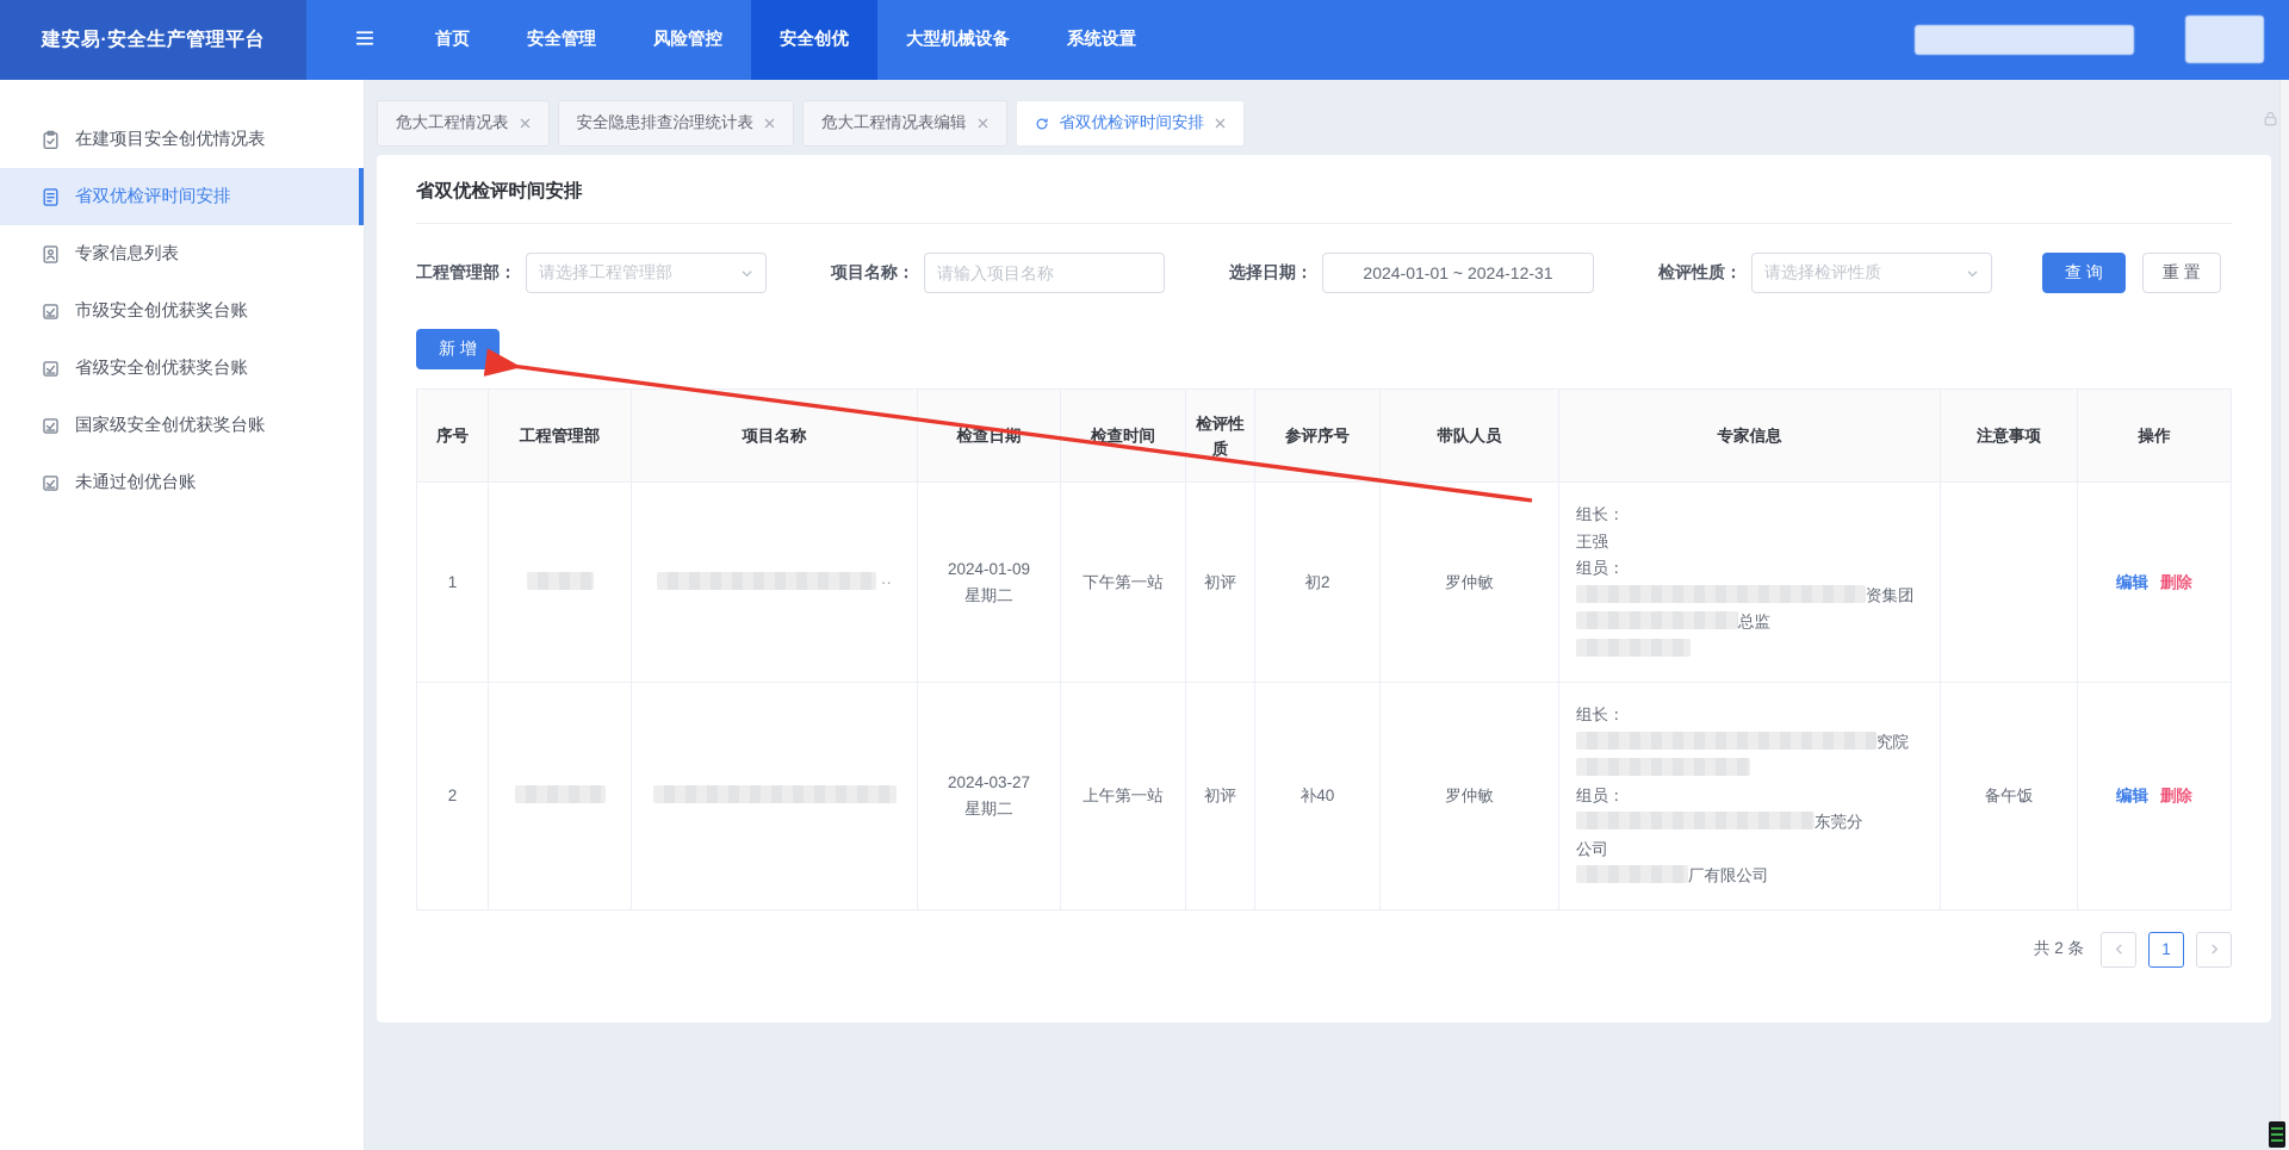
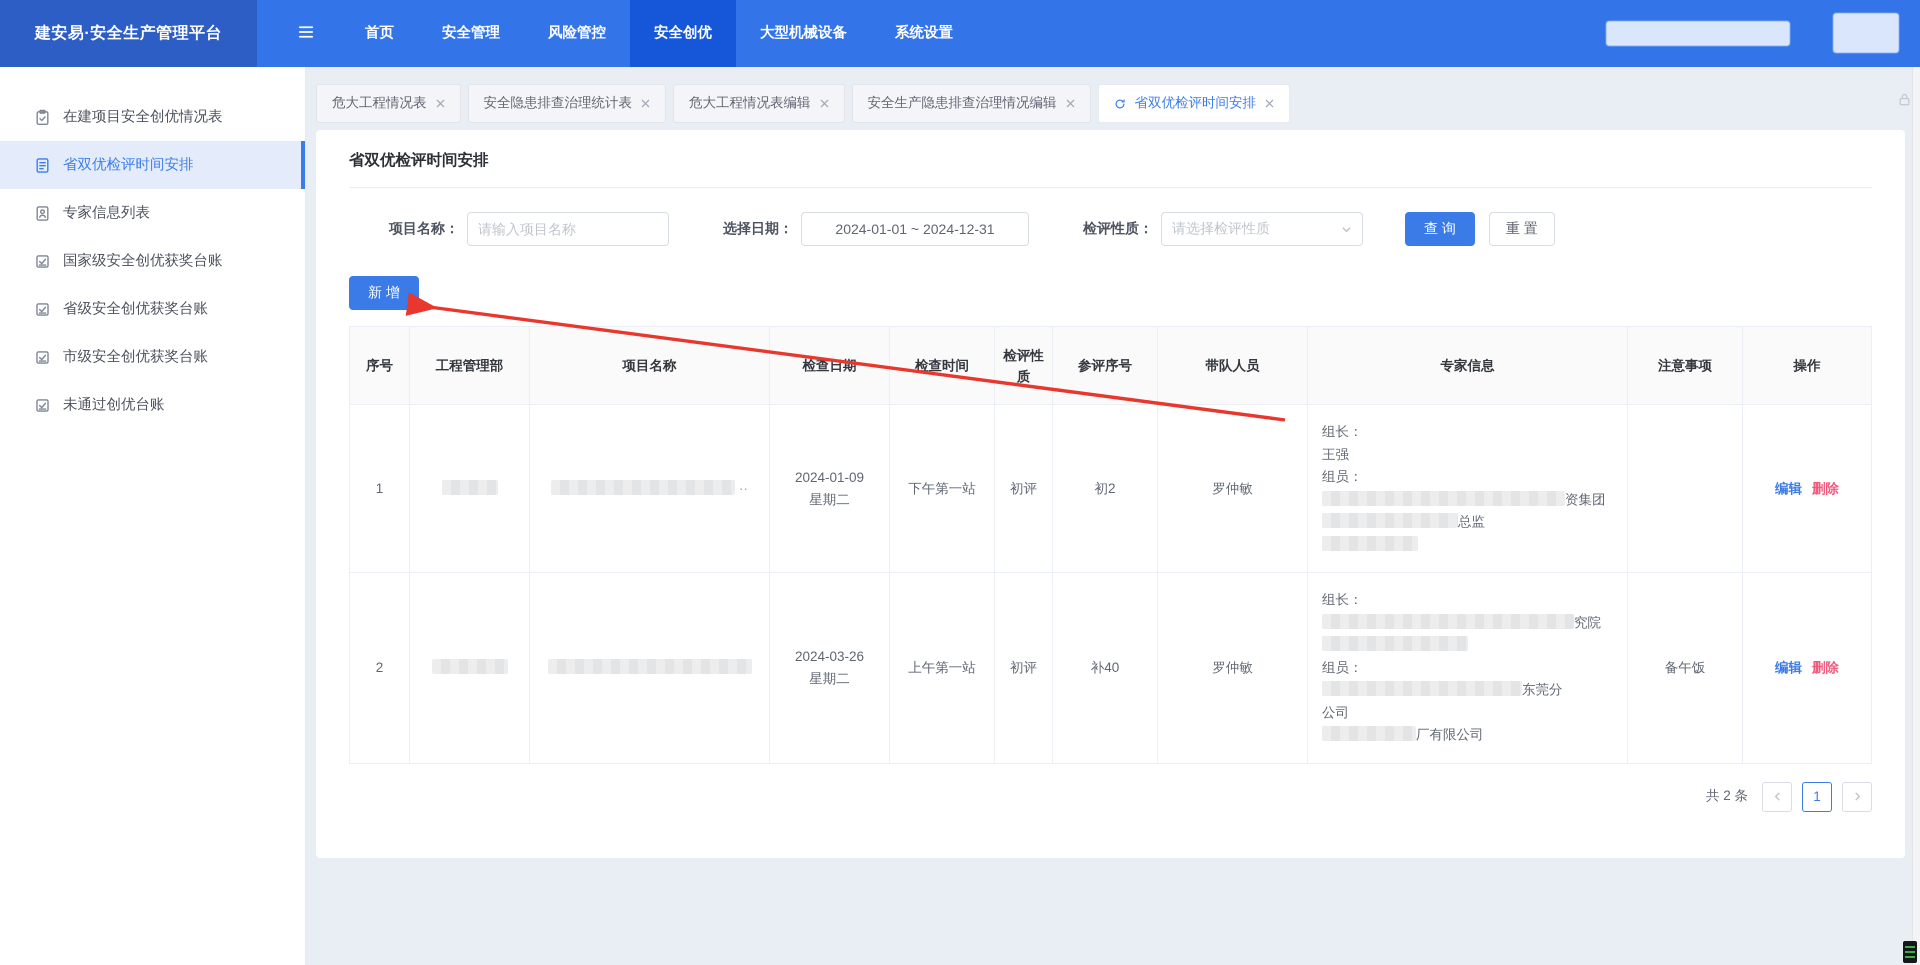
  建安易·安全生产管理平台
  首页
  安全管理
  风险管控
  安全创优
  大型机械设备
  系统设置
  在建项目安全创优情况表
  省双优检评时间安排
  专家信息列表
- 市级安全创优获奖台账
+ 国家级安全创优获奖台账
  省级安全创优获奖台账
- 国家级安全创优获奖台账
+ 市级安全创优获奖台账
  未通过创优台账
  危大工程情况表
  安全隐患排查治理统计表
  危大工程情况表编辑
+ 安全生产隐患排查治理情况编辑
  省双优检评时间安排
  省双优检评时间安排
- 工程管理部：
- 请选择工程管理部
  项目名称：
  请输入项目名称
  选择日期：
  2024-01-01 ~ 2024-12-31
  检评性质：
  请选择检评性质
  查 询
  重 置
  新 增
  序号	工程管理部	项目名称	检查日期	检查时间	检评性质	参评序号	带队人员	专家信息	注意事项	操作
  1		··	2024-01-09 星期二	下午第一站	初评	初2	罗仲敏	组长： 王强 组员： 资集团 总监		编辑 删除
- 2			2024-03-27 星期二	上午第一站	初评	补40	罗仲敏	组长： 究院 组员： 东莞分 公司 厂有限公司	备午饭	编辑 删除
+ 2			2024-03-26 星期二	上午第一站	初评	补40	罗仲敏	组长： 究院 组员： 东莞分 公司 厂有限公司	备午饭	编辑 删除
  共 2 条
  1
